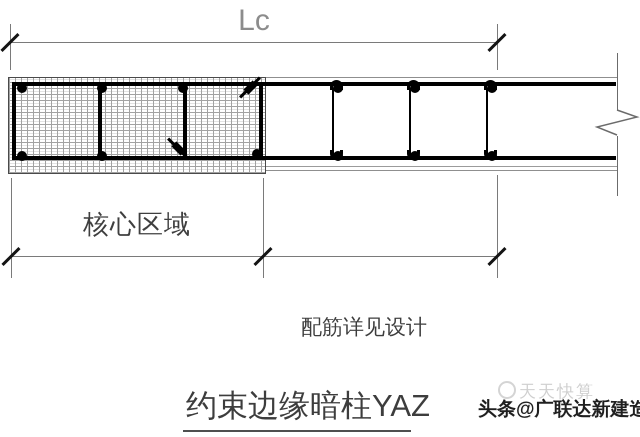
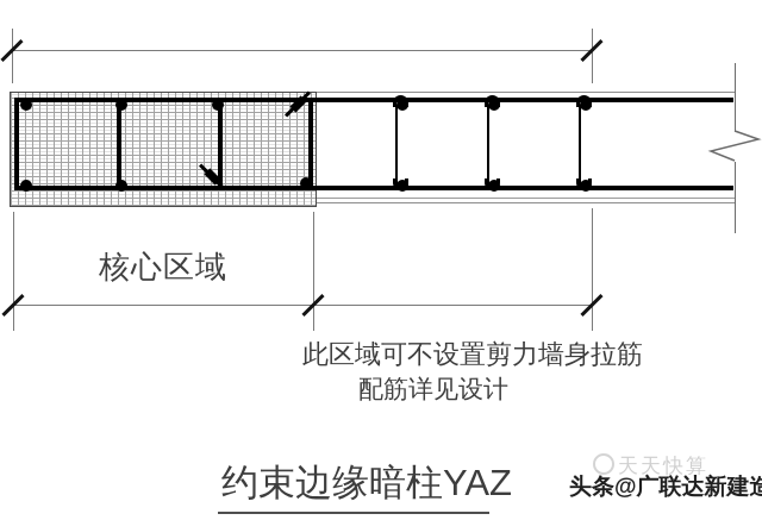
- Lc
  核心区域
+ 此区域可不设置剪力墙身拉筋
  配筋详见设计
  约束边缘暗柱YAZ
  天天快算
  头条@广联达新建造
